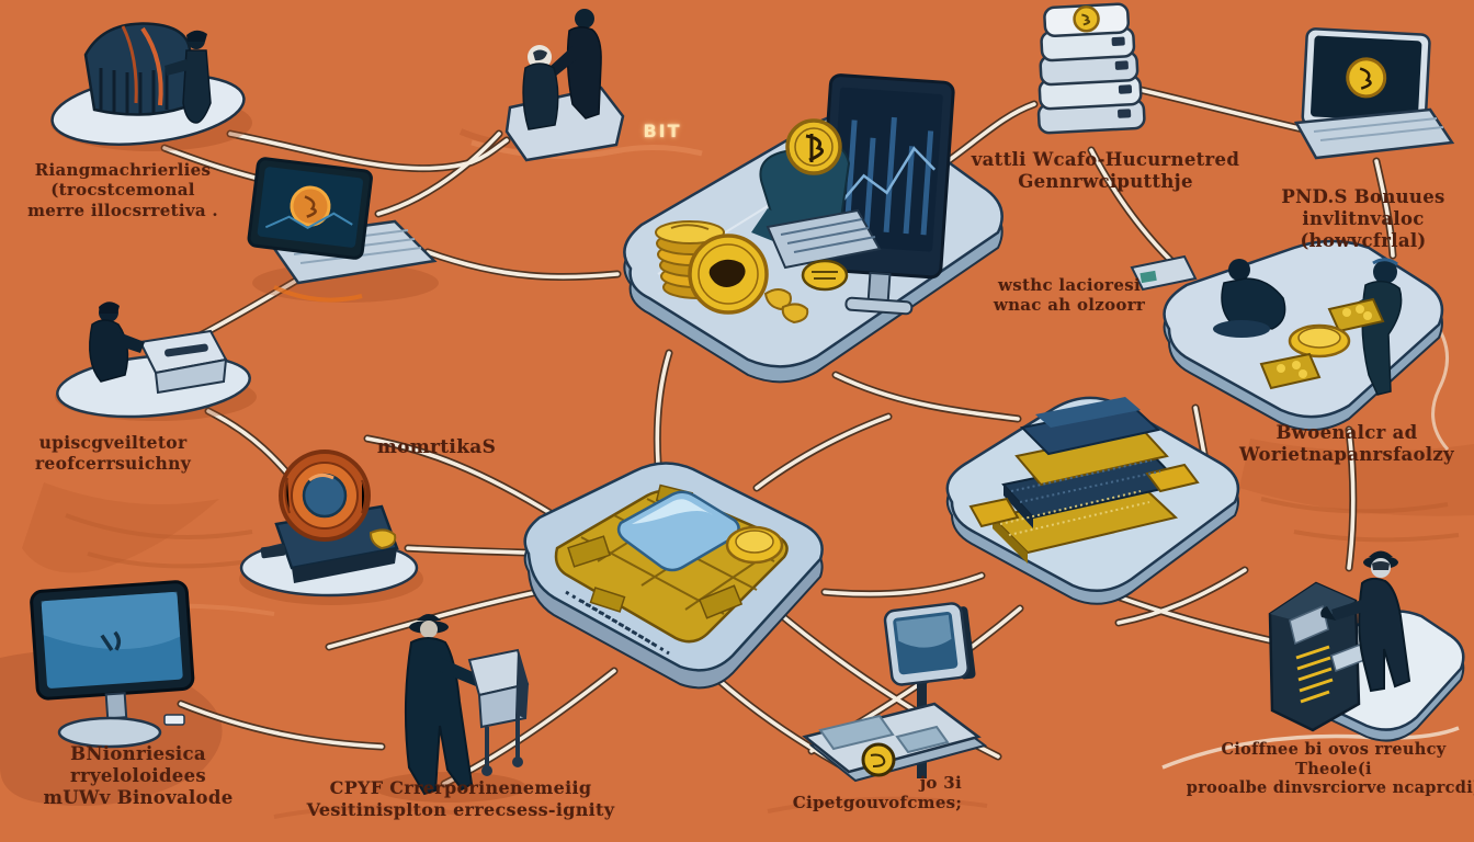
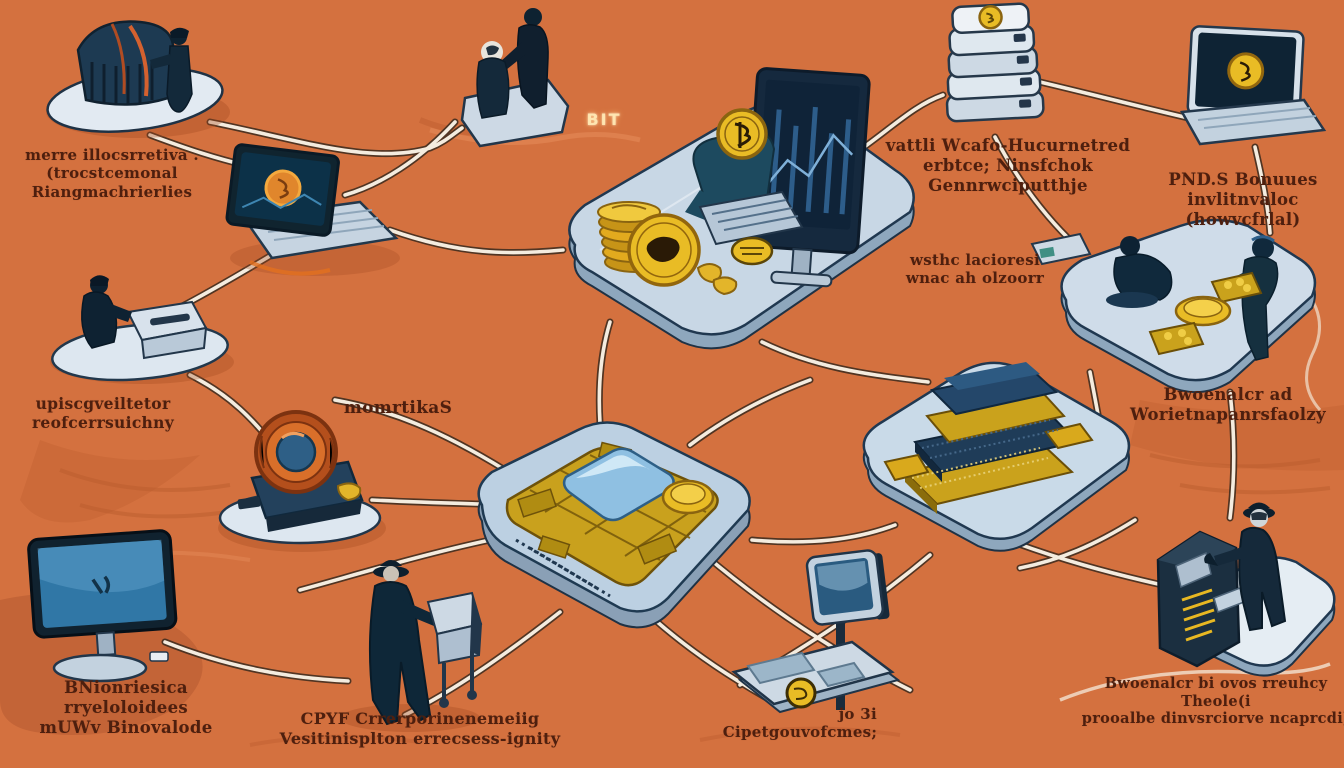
- Riangmachrierlies
+ merre illocsrretiva .
  (trocstcemonal
- merre illocsrretiva .
+ Riangmachrierlies
  upiscgveiltetor
  reofcerrsuichny
  momrtikaS
  BIT
  vattli Wcafo-Hucurnetred
+ erbtce; Ninsfchok
  Gennrwciputthje
  PND.S Bonuues
  invlitnvaloc (howvcfrlal)
  wsthc lacioresi
  wnac ah olzoorr
  Bwoenalcr ad
  Worietnapanrsfaolzy
  BNionriesica rryeloloidees
  mUWv Binovalode
  CPYF Crrerporinenemeiig
  Vesitinisplton errecsess-ignity
  jo 3i
  Cipetgouvofcmes;
- Cioffnee bi ovos rreuhcy Theole(i
+ Bwoenalcr bi ovos rreuhcy Theole(i
  prooalbe dinvsrciorve ncaprcdi
